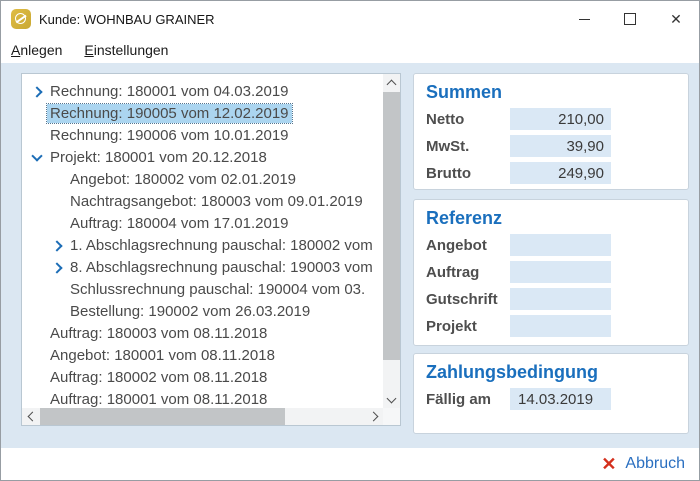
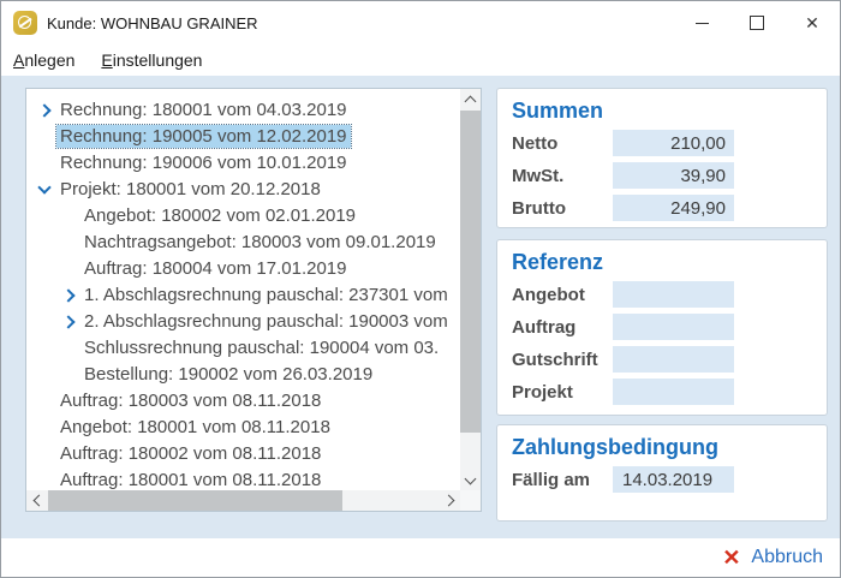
  Kunde: WOHNBAU GRAINER
  ✕
  Anlegen
  Einstellungen
  Rechnung: 180001 vom 04.03.2019
  Rechnung: 190005 vom 12.02.2019
  Rechnung: 190006 vom 10.01.2019
  Projekt: 180001 vom 20.12.2018
  Angebot: 180002 vom 02.01.2019
  Nachtragsangebot: 180003 vom 09.01.2019
  Auftrag: 180004 vom 17.01.2019
- 1. Abschlagsrechnung pauschal: 180002 vom
+ 1. Abschlagsrechnung pauschal: 237301 vom
- 8. Abschlagsrechnung pauschal: 190003 vom
+ 2. Abschlagsrechnung pauschal: 190003 vom
  Schlussrechnung pauschal: 190004 vom 03.
  Bestellung: 190002 vom 26.03.2019
  Auftrag: 180003 vom 08.11.2018
  Angebot: 180001 vom 08.11.2018
  Auftrag: 180002 vom 08.11.2018
  Auftrag: 180001 vom 08.11.2018
  Summen
  Netto
  210,00
  MwSt.
  39,90
  Brutto
  249,90
  Referenz
  Angebot
  Auftrag
  Gutschrift
  Projekt
  Zahlungsbedingung
  Fällig am
  14.03.2019
  ✕
  Abbruch
